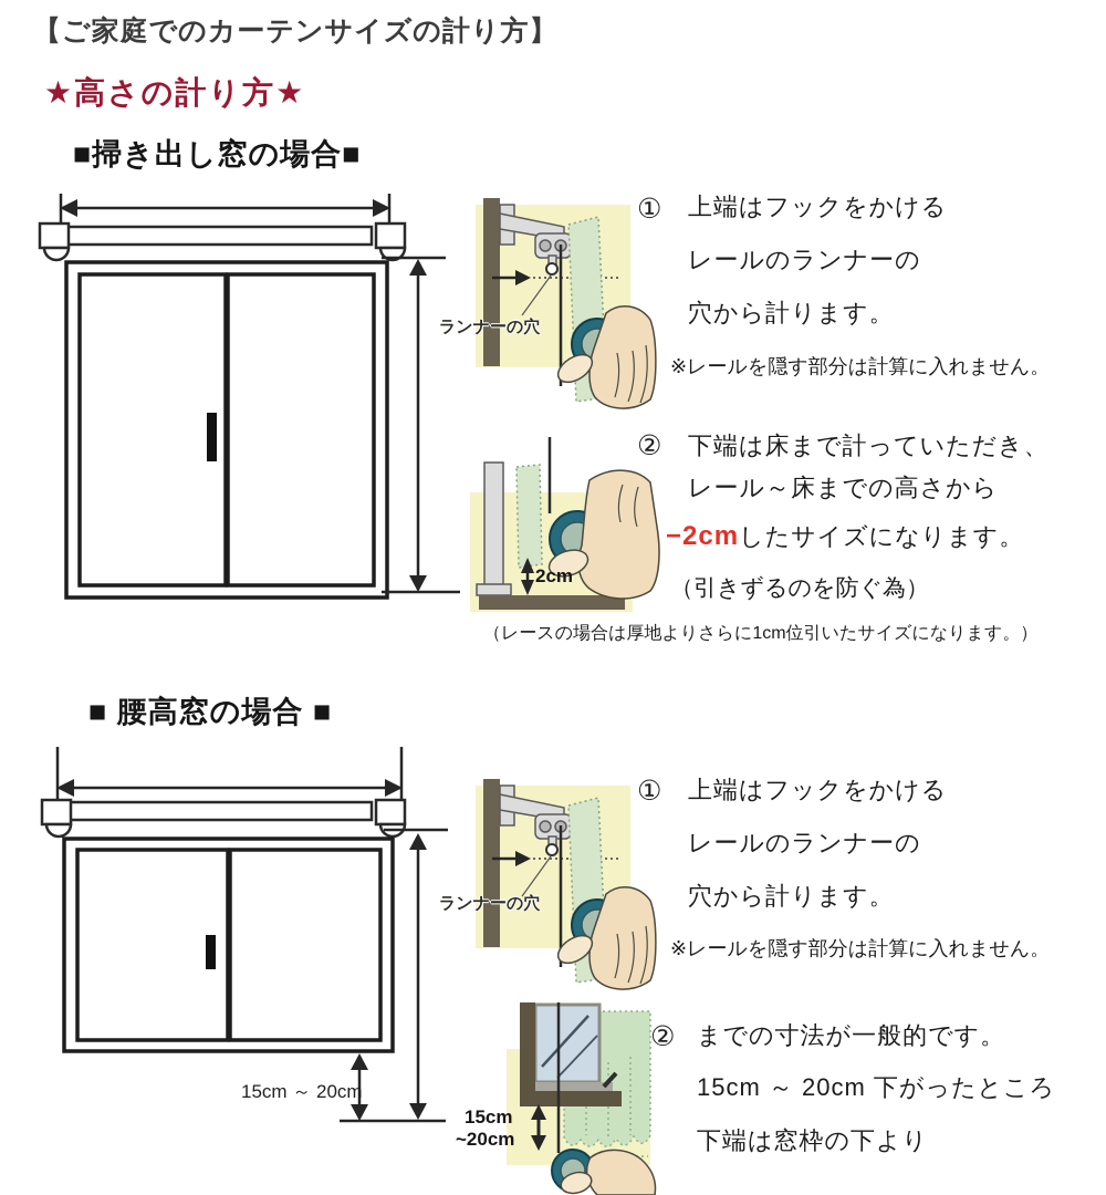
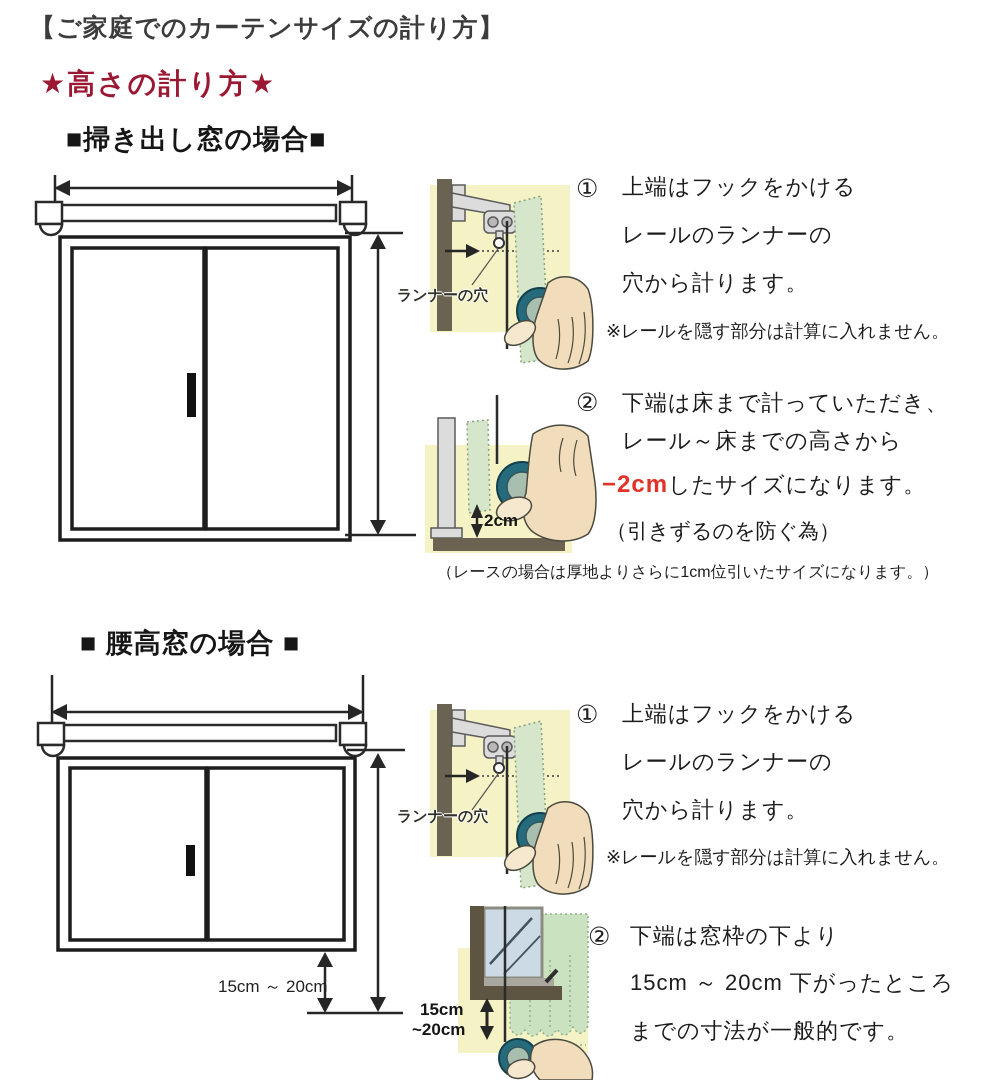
  【ご家庭でのカーテンサイズの計り方】
  ★高さの計り方★
  ■掃き出し窓の場合■
  ランナーの穴
  ①
  上端はフックをかける
  レールのランナーの
  穴から計ります。
  ※レールを隠す部分は計算に入れません。
  2cm
  ②
  下端は床まで計っていただき、
  レール～床までの高さから
  −2cmしたサイズになります。
  （引きずるのを防ぐ為）
  （レースの場合は厚地よりさらに1cm位引いたサイズになります。）
  ■ 腰高窓の場合 ■
  15cm ～ 20cm
  ランナーの穴
  ①
  上端はフックをかける
  レールのランナーの
  穴から計ります。
  ※レールを隠す部分は計算に入れません。
  15cm
  ~20cm
  ②
- までの寸法が一般的です。
+ 下端は窓枠の下より
  15cm ～ 20cm 下がったところ
- 下端は窓枠の下より
+ までの寸法が一般的です。
